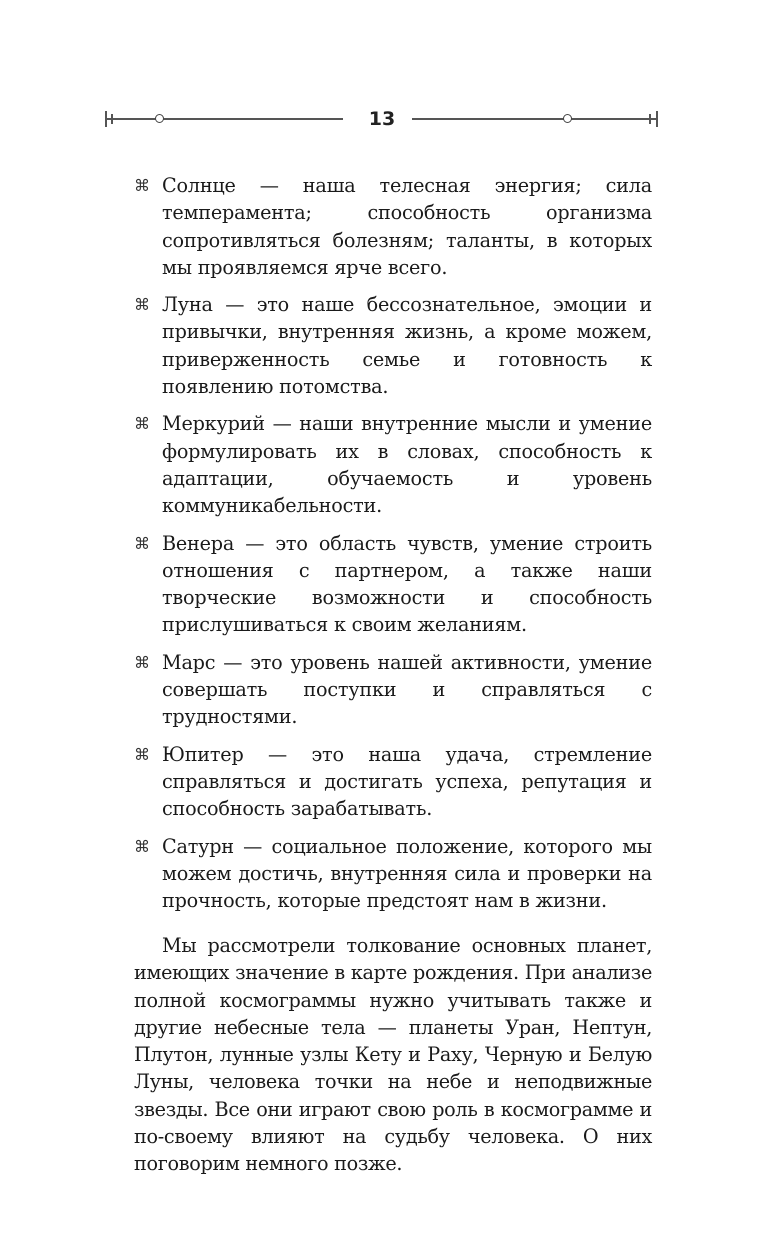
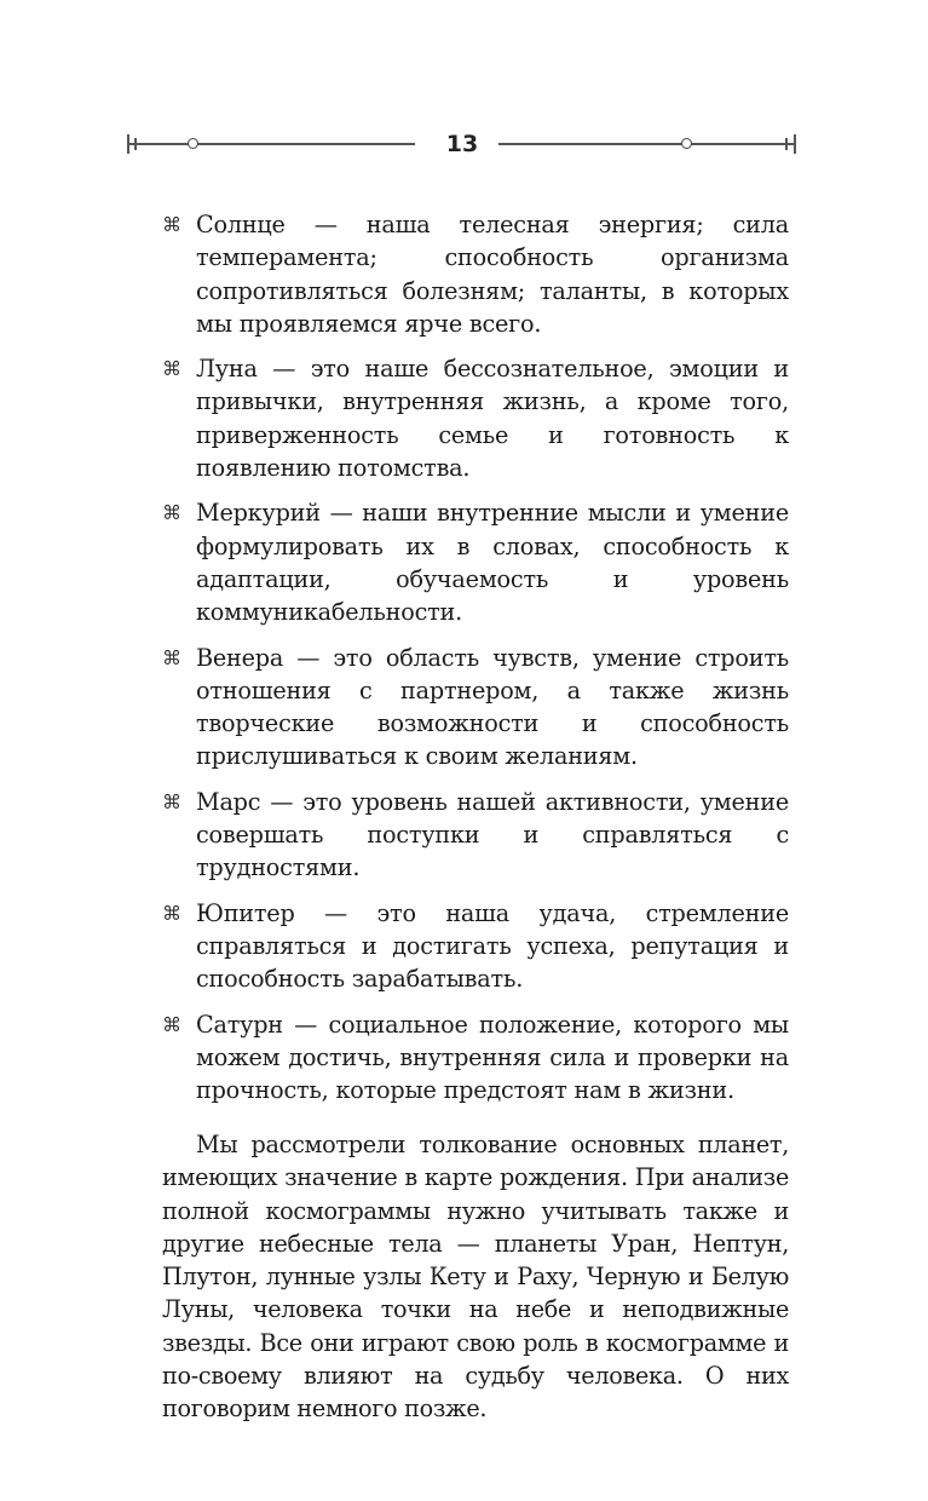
  13
  ⌘
  Солнце — наша телесная энергия; сила темперамента; способность организма сопротивляться болезням; таланты, в которых мы проявляемся ярче всего.
  ⌘
- Луна — это наше бессознательное, эмоции и привычки, внутренняя жизнь, а кроме можем, приверженность семье и готовность к появлению потомства.
+ Луна — это наше бессознательное, эмоции и привычки, внутренняя жизнь, а кроме того, приверженность семье и готовность к появлению потомства.
  ⌘
  Меркурий — наши внутренние мысли и умение формулировать их в словах, способность к адаптации, обучаемость и уровень коммуникабельности.
  ⌘
- Венера — это область чувств, умение строить отношения с партнером, а также наши творческие возможности и способность прислушиваться к своим желаниям.
+ Венера — это область чувств, умение строить отношения с партнером, а также жизнь творческие возможности и способность прислушиваться к своим желаниям.
  ⌘
  Марс — это уровень нашей активности, умение совершать поступки и справляться с трудностями.
  ⌘
  Юпитер — это наша удача, стремление справляться и достигать успеха, репутация и способность зарабатывать.
  ⌘
  Сатурн — социальное положение, которого мы можем достичь, внутренняя сила и проверки на прочность, которые предстоят нам в жизни.
  Мы рассмотрели толкование основных планет, имеющих значение в карте рождения. При анализе полной космограммы нужно учитывать также и другие небесные тела — планеты Уран, Нептун, Плутон, лунные узлы Кету и Раху, Черную и Белую Луны, человека точки на небе и неподвижные звезды. Все они играют свою роль в космограмме и по-своему влияют на судьбу человека. О них поговорим немного позже.
